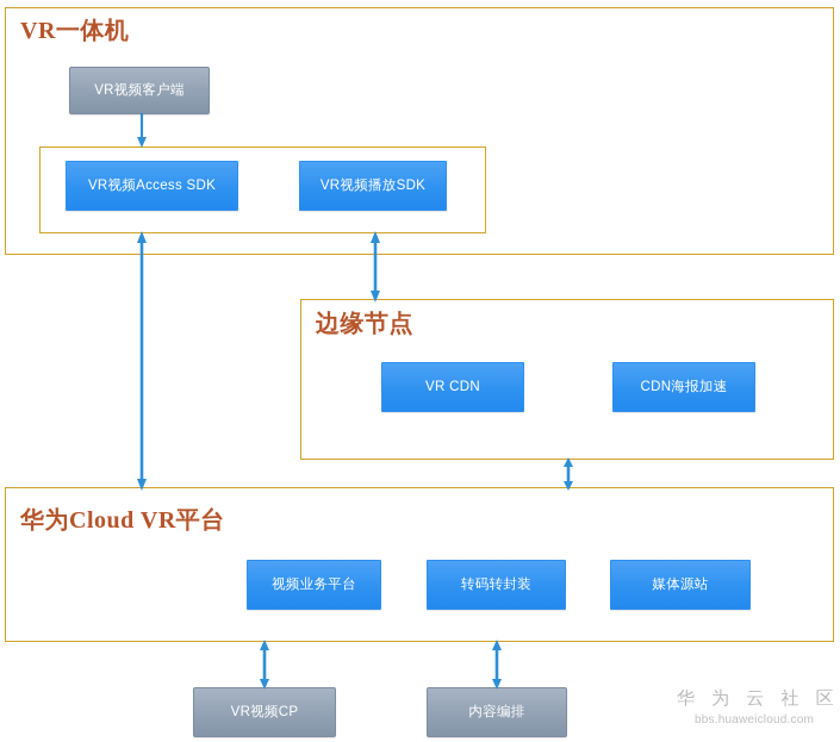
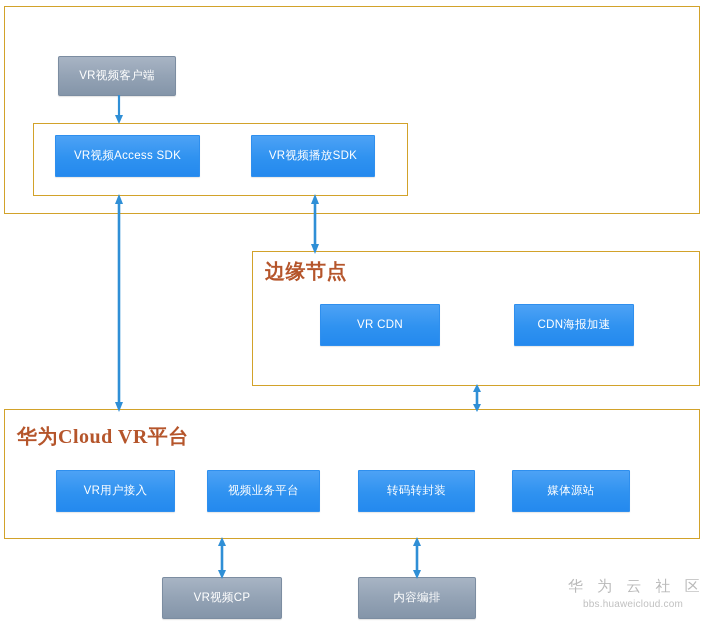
- VR一体机
  VR视频客户端
  VR视频Access SDK
  VR视频播放SDK
  边缘节点
  VR CDN
  CDN海报加速
  华为Cloud VR平台
+ VR用户接入
  视频业务平台
  转码转封装
  媒体源站
  VR视频CP
  内容编排
  华 为 云 社 区
  bbs.huaweicloud.com
